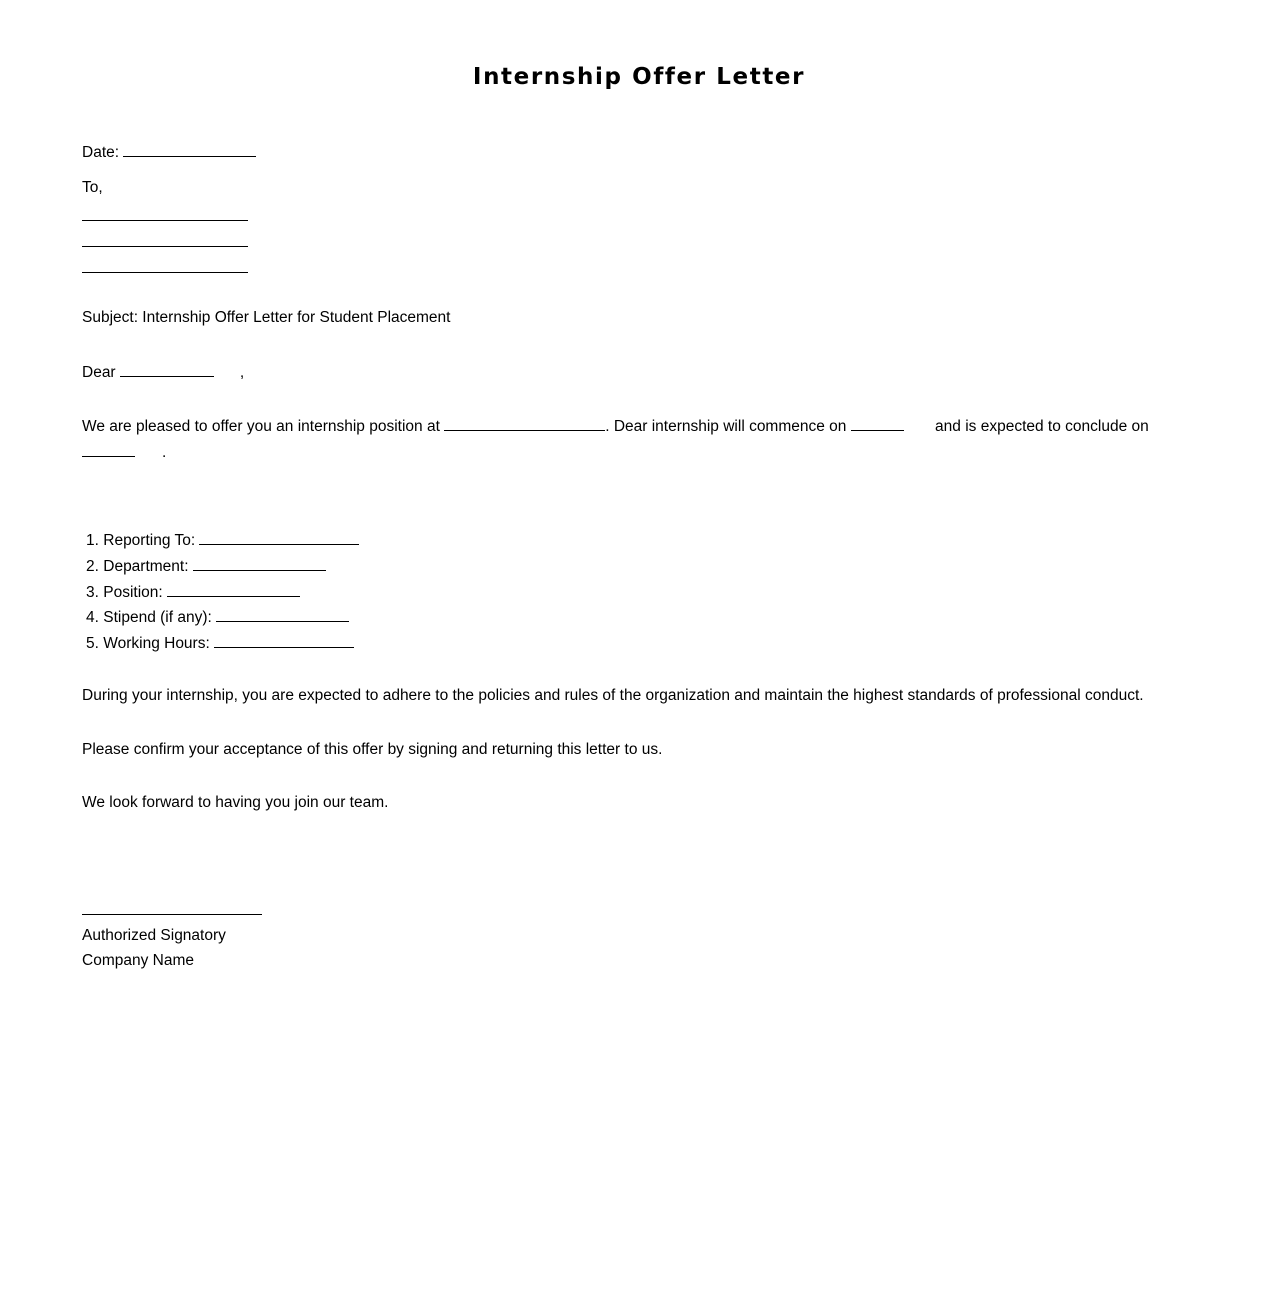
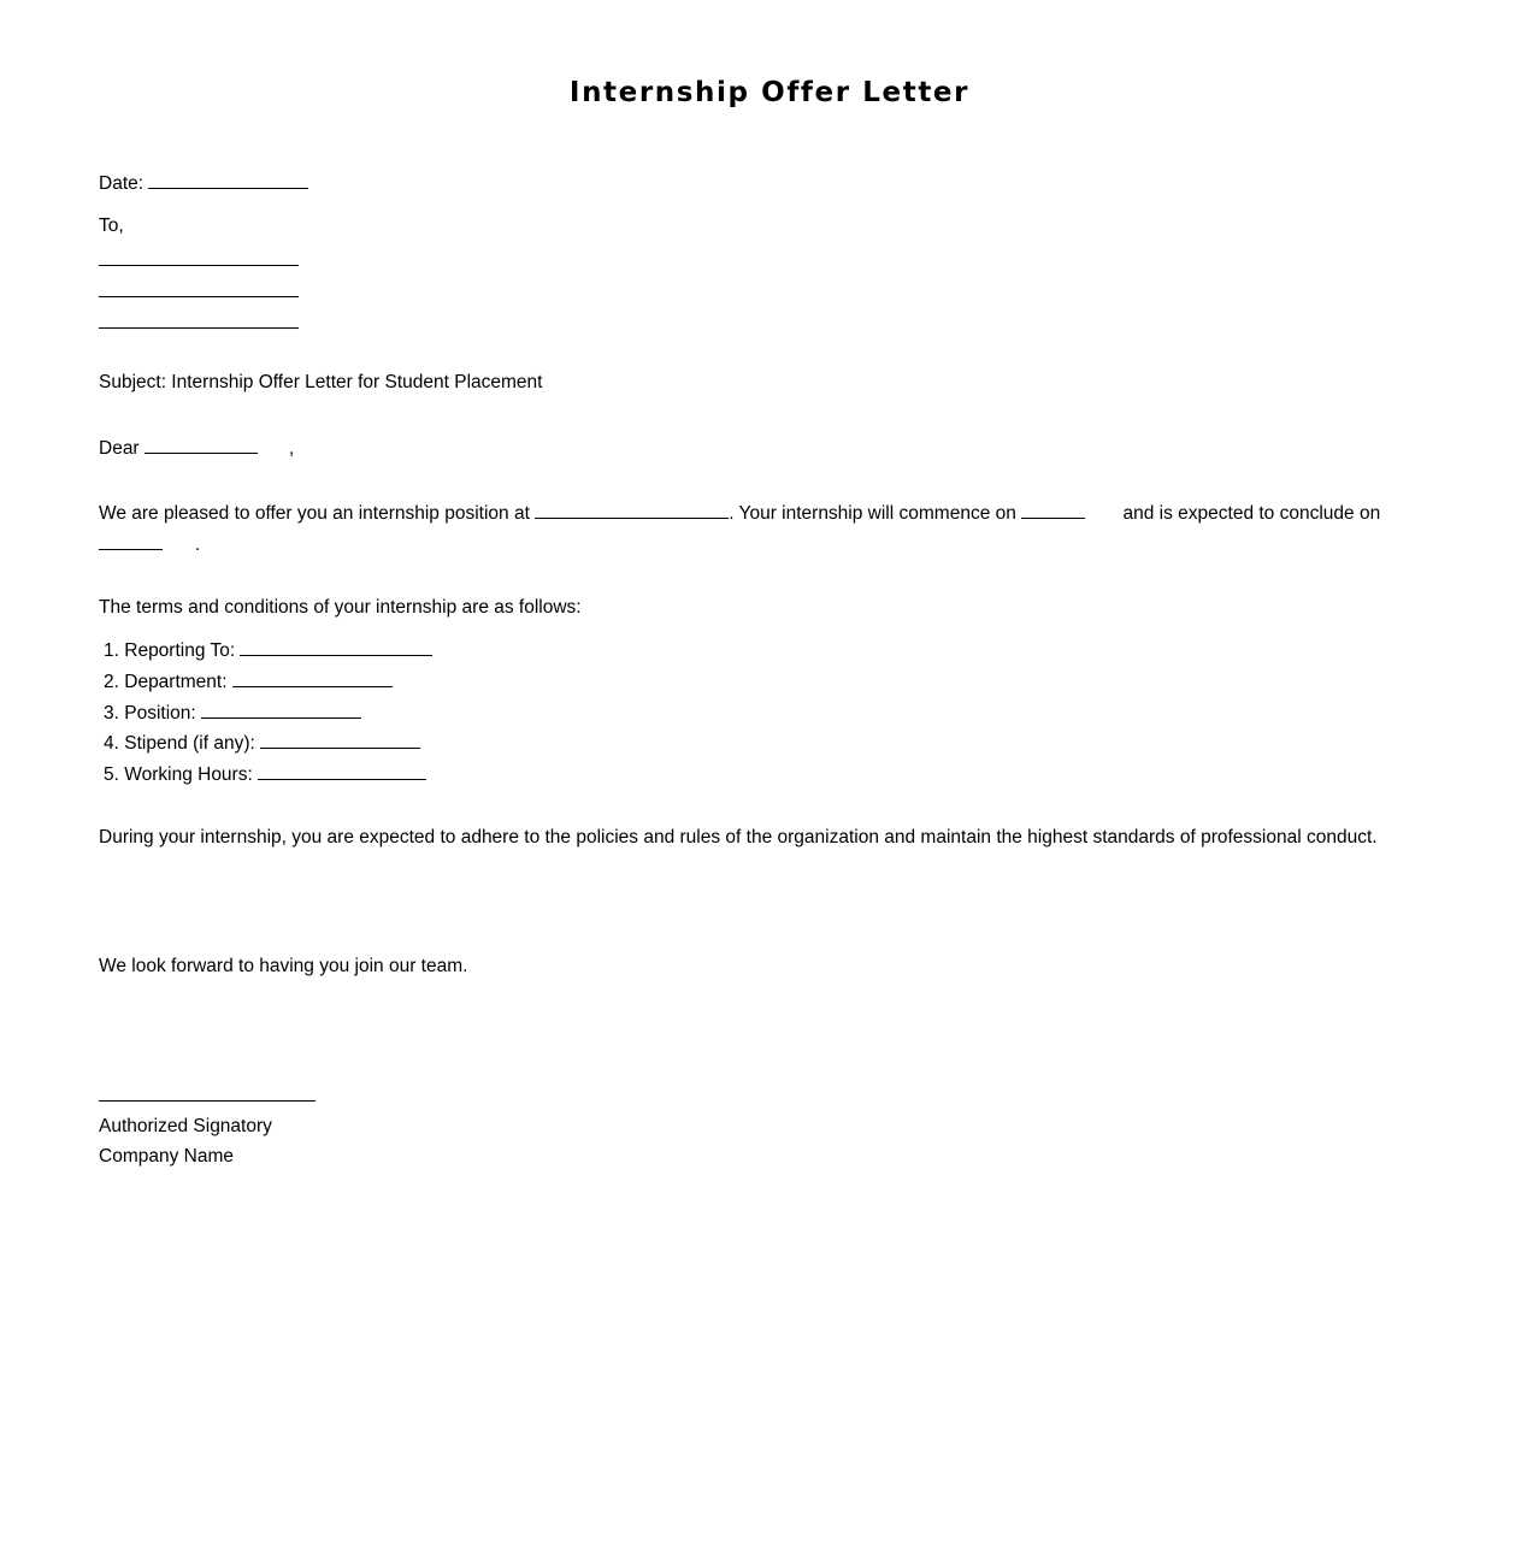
  Internship Offer Letter
  Date:
  To,
  Subject: Internship Offer Letter for Student Placement
  Dear ,
- We are pleased to offer you an internship position at . Dear internship will commence on and is expected to conclude on
+ We are pleased to offer you an internship position at . Your internship will commence on and is expected to conclude on
  .
+ The terms and conditions of your internship are as follows:
  1. Reporting To:
  2. Department:
  3. Position:
  4. Stipend (if any):
  5. Working Hours:
  During your internship, you are expected to adhere to the policies and rules of the organization and maintain the highest standards of professional conduct.
- Please confirm your acceptance of this offer by signing and returning this letter to us.
  We look forward to having you join our team.
  Authorized Signatory
  Company Name
